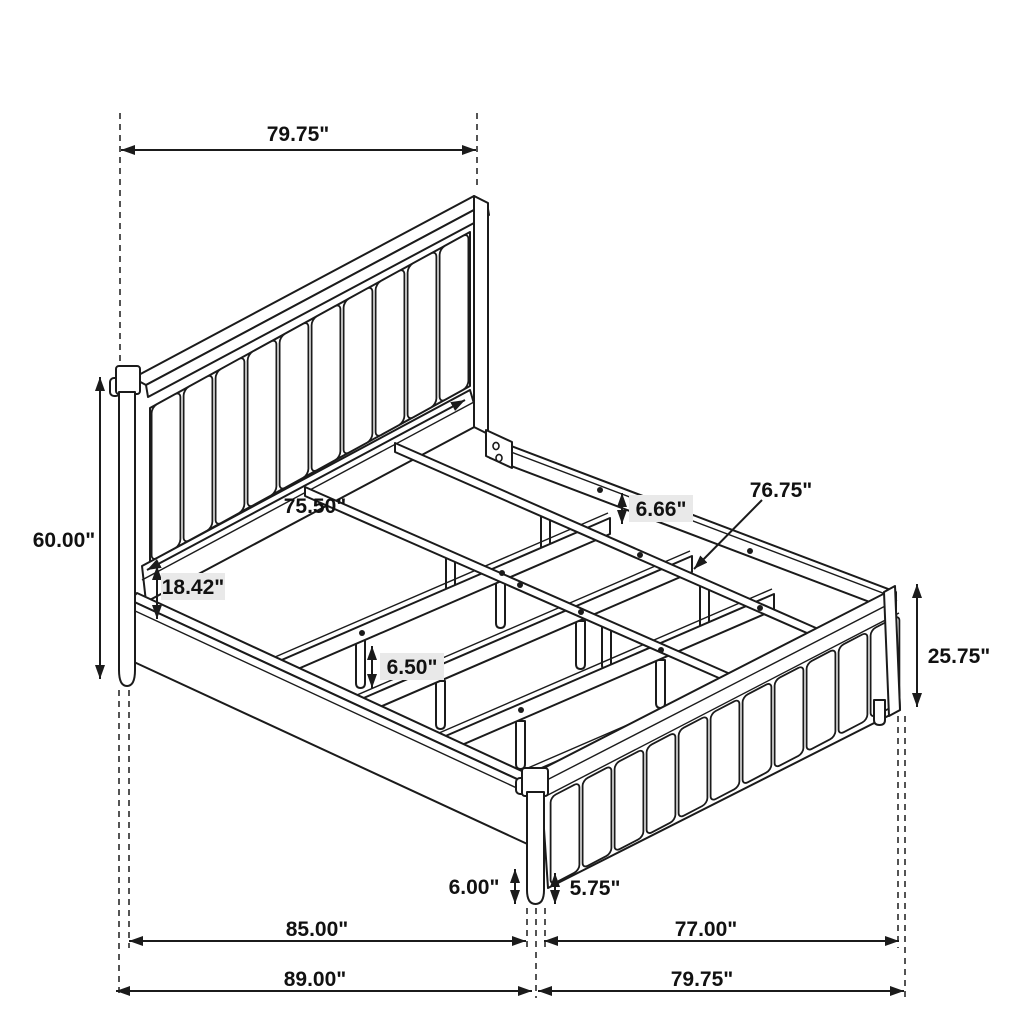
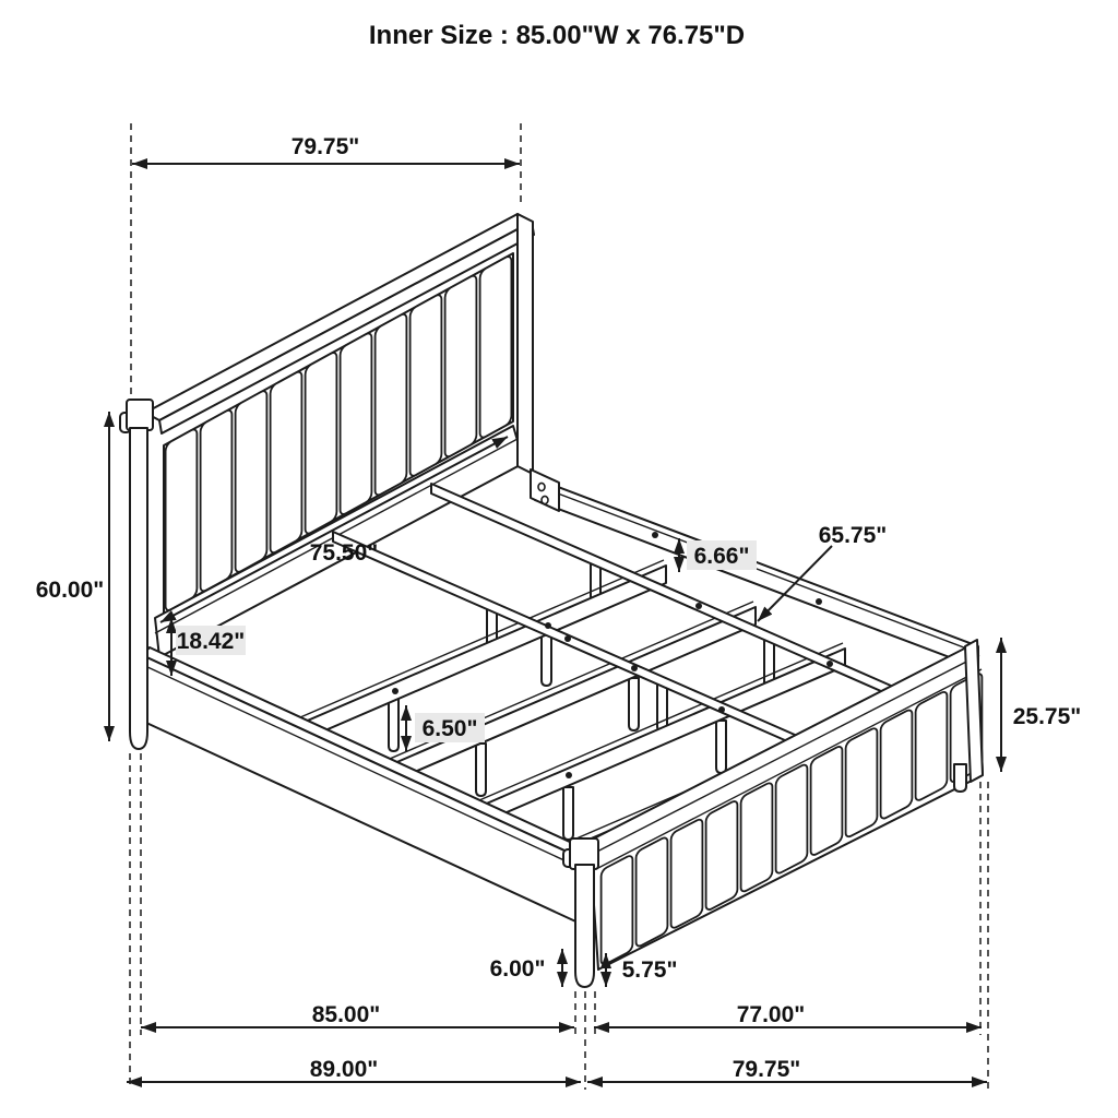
  79.75"
  60.00"
  75.50"
  18.42"
  6.66"
- 76.75"
+ 65.75"
  25.75"
  6.50"
  6.00"
  5.75"
  85.00"
  77.00"
  89.00"
  79.75"
+ Inner Size : 85.00"W x 76.75"D
